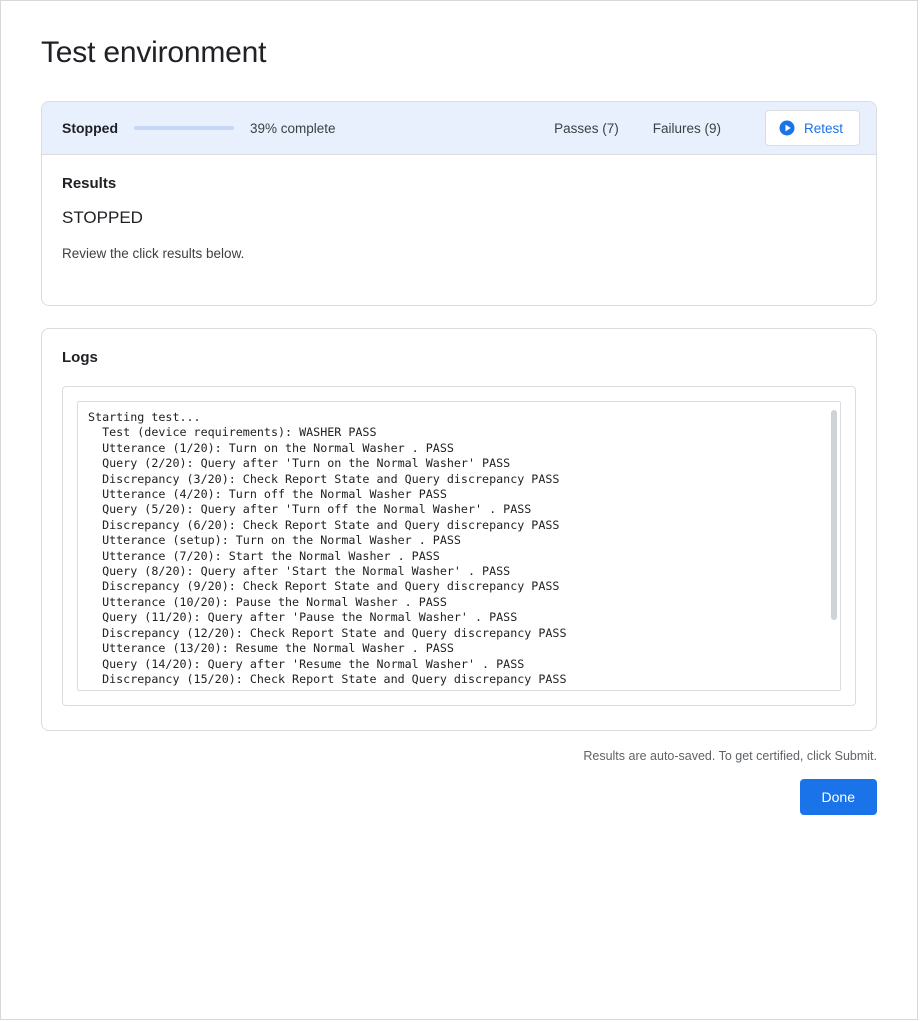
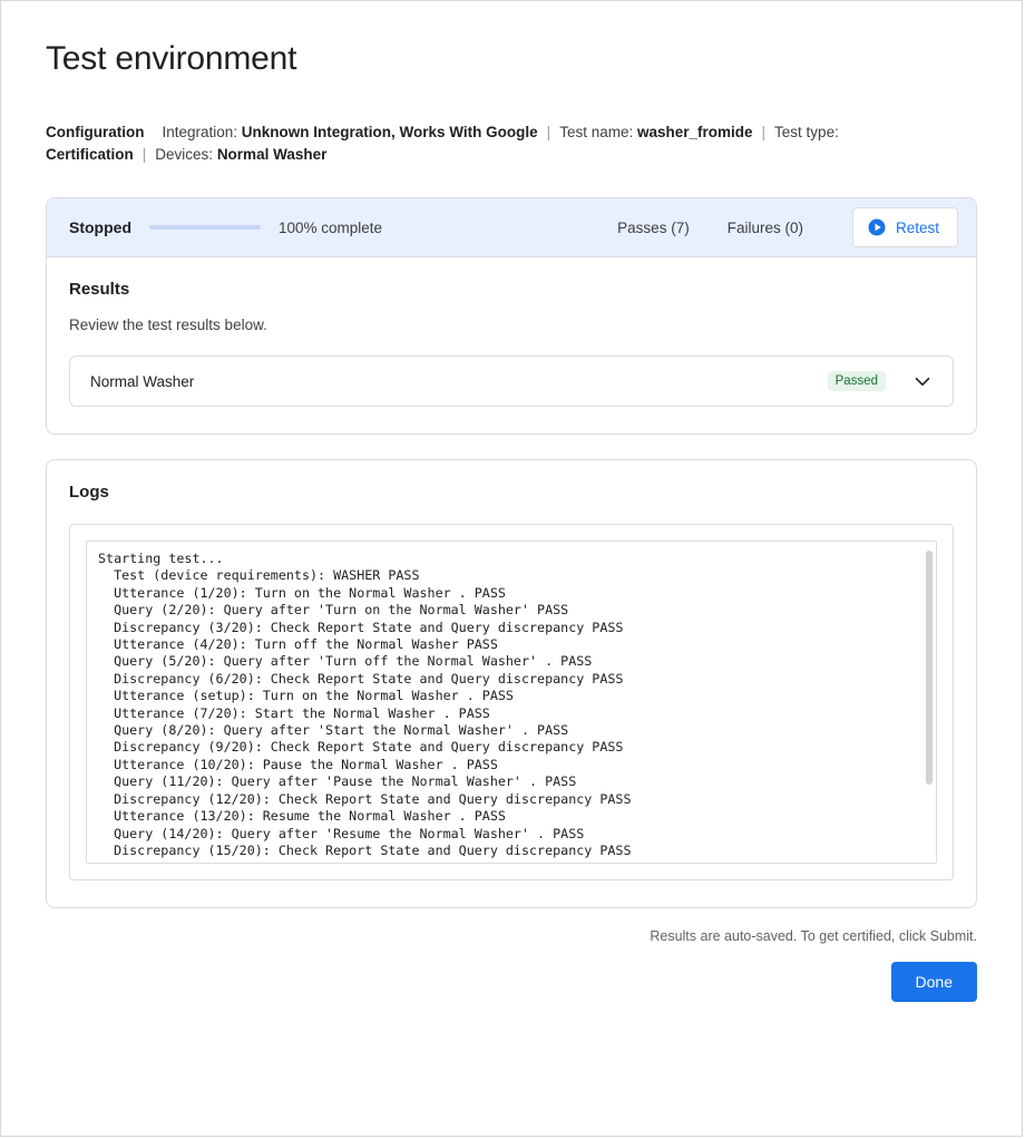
  Test environment
+ Configuration Integration: Unknown Integration, Works With Google | Test name: washer_fromide | Test type: Certification | Devices: Normal Washer
  Stopped
- 39% complete
+ 100% complete
  Passes (7)
- Failures (9)
+ Failures (0)
  Retest
  Results
- STOPPED
- Review the click results below.
+ Review the test results below.
+ Normal Washer
+ Passed
  Logs
  Starting test...
  Test (device requirements): WASHER PASS
  Utterance (1/20): Turn on the Normal Washer . PASS
  Query (2/20): Query after 'Turn on the Normal Washer' PASS
  Discrepancy (3/20): Check Report State and Query discrepancy PASS
  Utterance (4/20): Turn off the Normal Washer PASS
  Query (5/20): Query after 'Turn off the Normal Washer' . PASS
  Discrepancy (6/20): Check Report State and Query discrepancy PASS
  Utterance (setup): Turn on the Normal Washer . PASS
  Utterance (7/20): Start the Normal Washer . PASS
  Query (8/20): Query after 'Start the Normal Washer' . PASS
  Discrepancy (9/20): Check Report State and Query discrepancy PASS
  Utterance (10/20): Pause the Normal Washer . PASS
  Query (11/20): Query after 'Pause the Normal Washer' . PASS
  Discrepancy (12/20): Check Report State and Query discrepancy PASS
  Utterance (13/20): Resume the Normal Washer . PASS
  Query (14/20): Query after 'Resume the Normal Washer' . PASS
  Discrepancy (15/20): Check Report State and Query discrepancy PASS
  Results are auto-saved. To get certified, click Submit.
  Done
